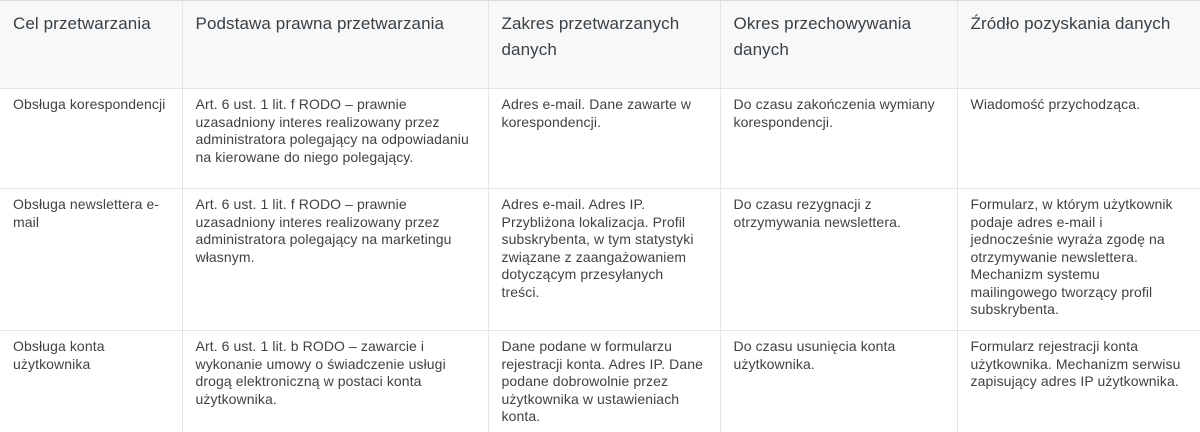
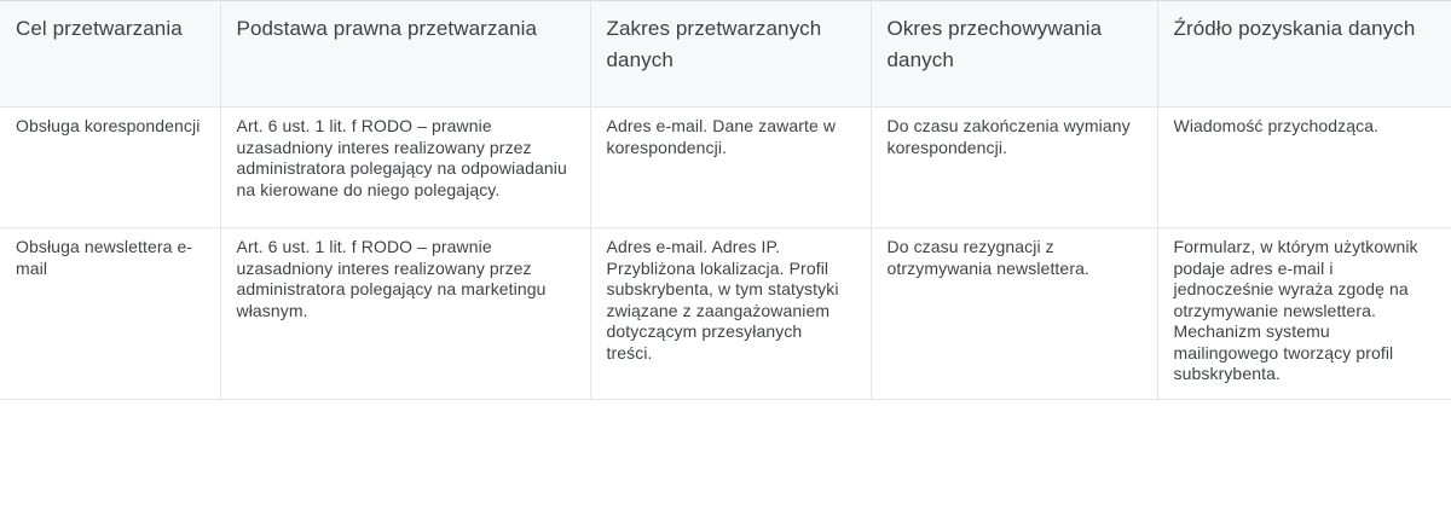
  Cel przetwarzania	Podstawa prawna przetwarzania	Zakres przetwarzanych danych	Okres przechowywania danych	Źródło pozyskania danych
  Obsługa korespondencji	Art. 6 ust. 1 lit. f RODO – prawnie uzasadniony interes realizowany przez administratora polegający na odpowiadaniu na kierowane do niego polegający.	Adres e-mail. Dane zawarte w korespondencji.	Do czasu zakończenia wymiany korespondencji.	Wiadomość przychodząca.
  Obsługa newslettera e-mail	Art. 6 ust. 1 lit. f RODO – prawnie uzasadniony interes realizowany przez administratora polegający na marketingu własnym.	Adres e-mail. Adres IP. Przybliżona lokalizacja. Profil subskrybenta, w tym statystyki związane z zaangażowaniem dotyczącym przesyłanych treści.	Do czasu rezygnacji z otrzymywania newslettera.	Formularz, w którym użytkownik podaje adres e-mail i jednocześnie wyraża zgodę na otrzymywanie newslettera. Mechanizm systemu mailingowego tworzący profil subskrybenta.
- Obsługa konta użytkownika	Art. 6 ust. 1 lit. b RODO – zawarcie i wykonanie umowy o świadczenie usługi drogą elektroniczną w postaci konta użytkownika.	Dane podane w formularzu rejestracji konta. Adres IP. Dane podane dobrowolnie przez użytkownika w ustawieniach konta.	Do czasu usunięcia konta użytkownika.	Formularz rejestracji konta użytkownika. Mechanizm serwisu zapisujący adres IP użytkownika.
